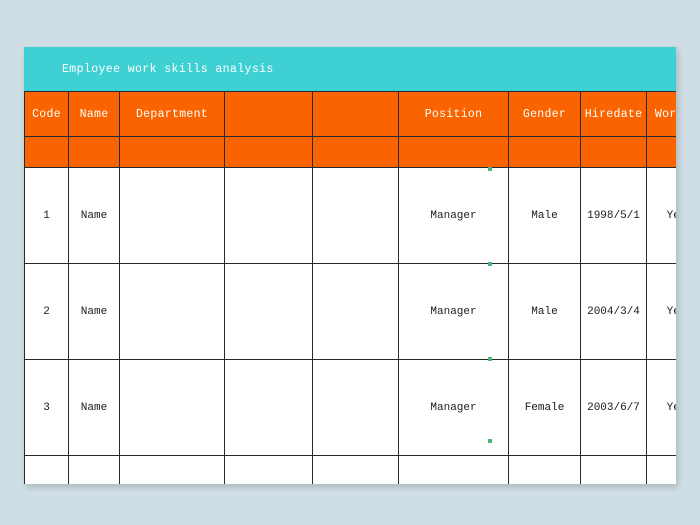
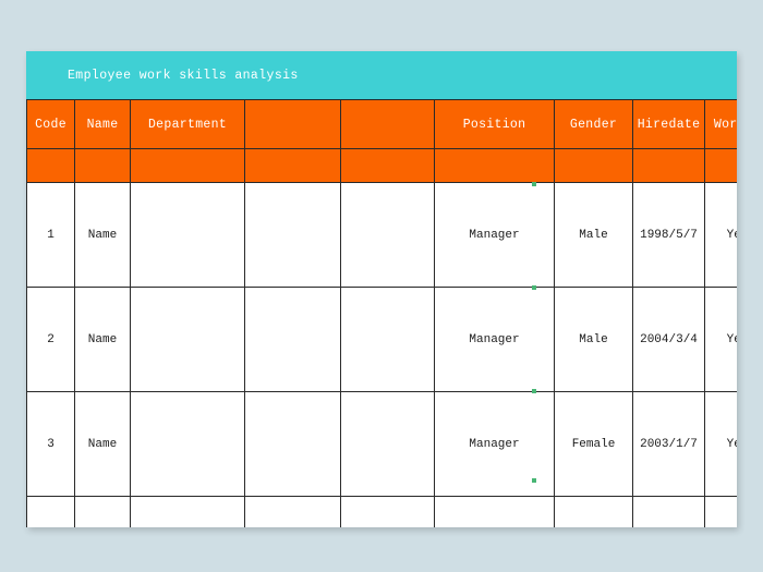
  Employee work skills analysis
  Code	Name	Department			Position	Gender	Hiredate	Wor
- 1	Name				Manager	Male	1998/5/1	Y
+ 1	Name				Manager	Male	1998/5/7	Y
  2	Name				Manager	Male	2004/3/4	Y
- 3	Name				Manager	Female	2003/6/7	Y
+ 3	Name				Manager	Female	2003/1/7	Y
